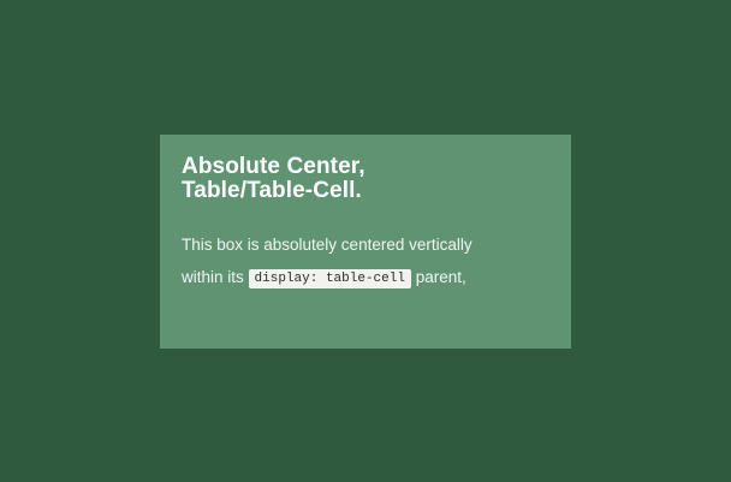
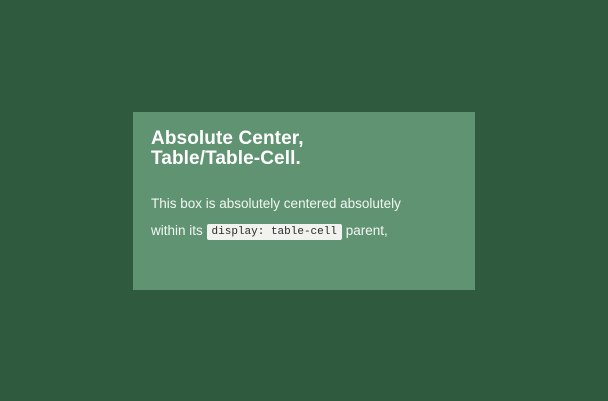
  Absolute Center,
  Table/Table-Cell.
- This box is absolutely centered vertically
+ This box is absolutely centered absolutely
  within its display: table-cell parent,
